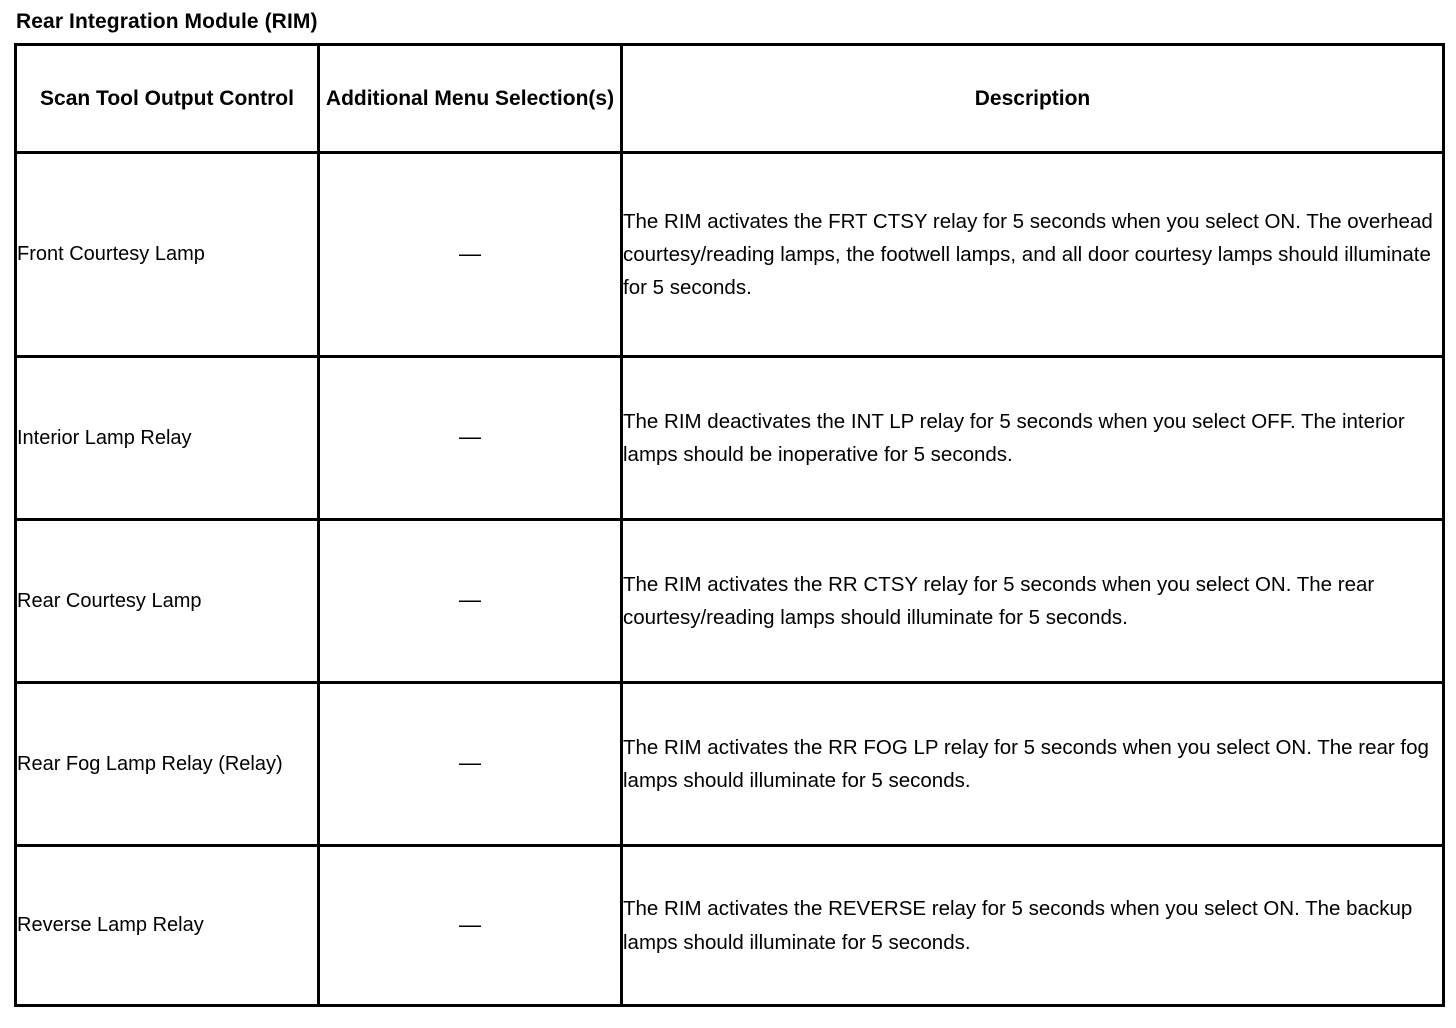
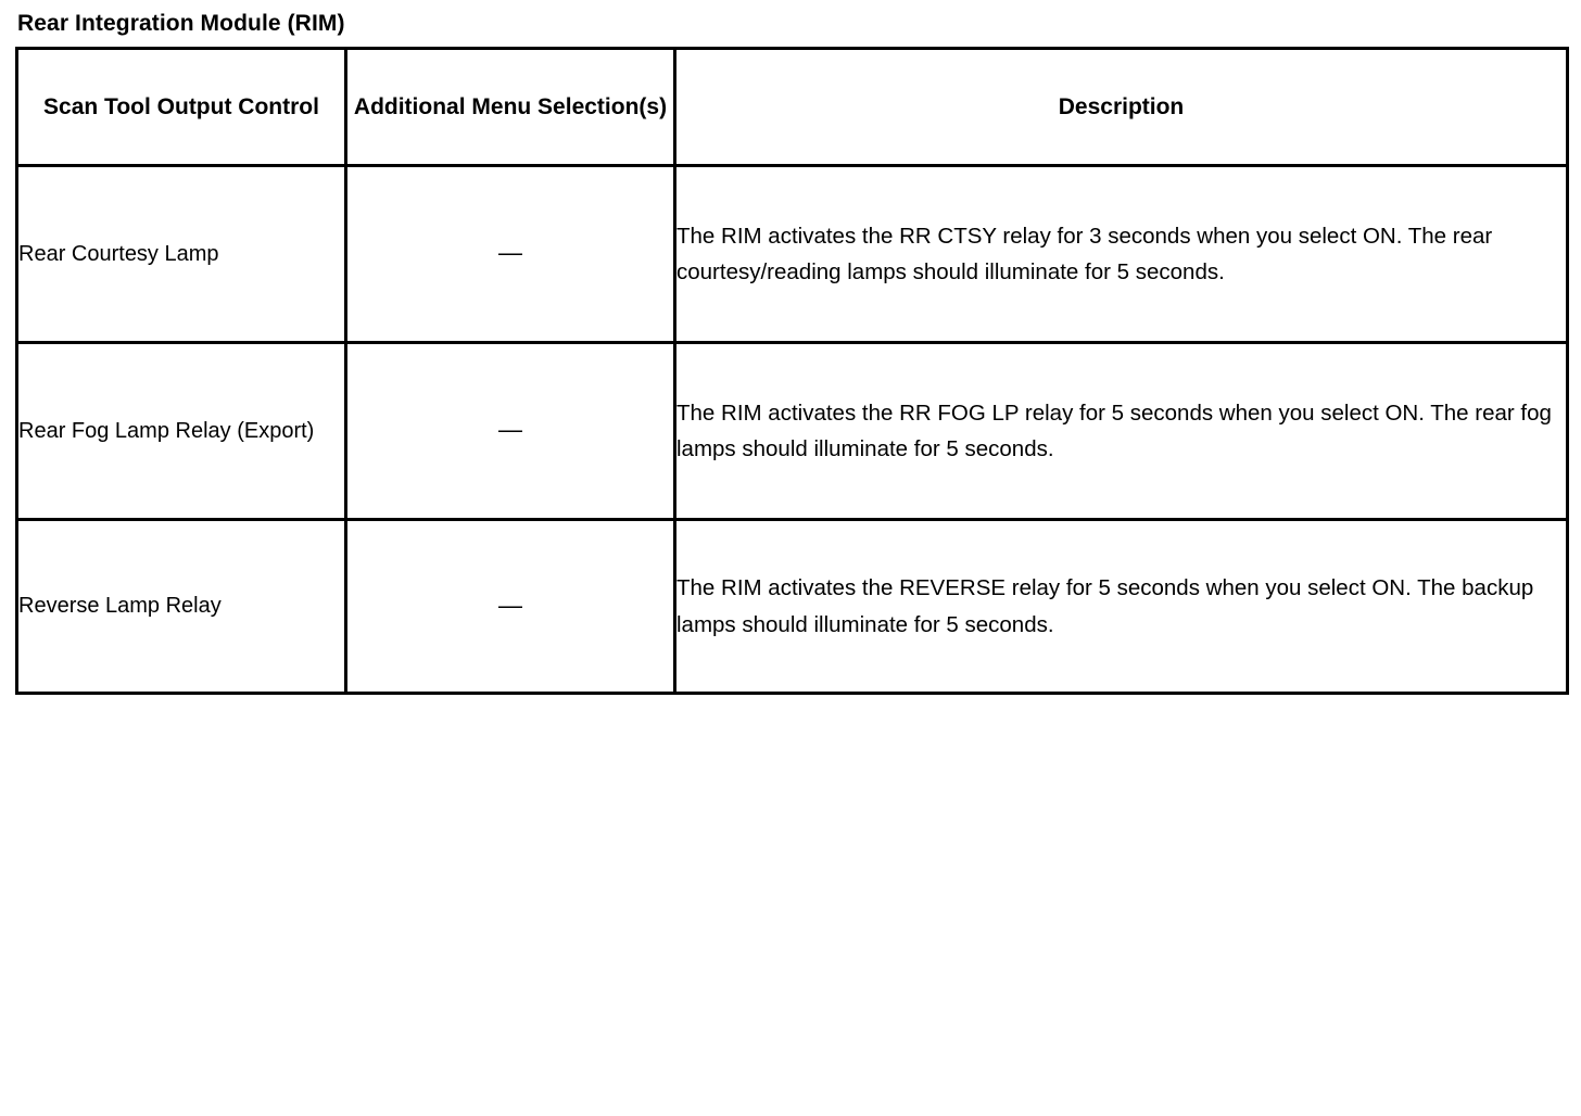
  Rear Integration Module (RIM)
  Scan Tool Output Control	Additional Menu Selection(s)	Description
- Front Courtesy Lamp	—	The RIM activates the FRT CTSY relay for 5 seconds when you select ON. The overhead courtesy/reading lamps, the footwell lamps, and all door courtesy lamps should illuminate for 5 seconds.
- Interior Lamp Relay	—	The RIM deactivates the INT LP relay for 5 seconds when you select OFF. The interior lamps should be inoperative for 5 seconds.
- Rear Courtesy Lamp	—	The RIM activates the RR CTSY relay for 5 seconds when you select ON. The rear courtesy/reading lamps should illuminate for 5 seconds.
+ Rear Courtesy Lamp	—	The RIM activates the RR CTSY relay for 3 seconds when you select ON. The rear courtesy/reading lamps should illuminate for 5 seconds.
- Rear Fog Lamp Relay (Relay)	—	The RIM activates the RR FOG LP relay for 5 seconds when you select ON. The rear fog lamps should illuminate for 5 seconds.
+ Rear Fog Lamp Relay (Export)	—	The RIM activates the RR FOG LP relay for 5 seconds when you select ON. The rear fog lamps should illuminate for 5 seconds.
  Reverse Lamp Relay	—	The RIM activates the REVERSE relay for 5 seconds when you select ON. The backup lamps should illuminate for 5 seconds.
